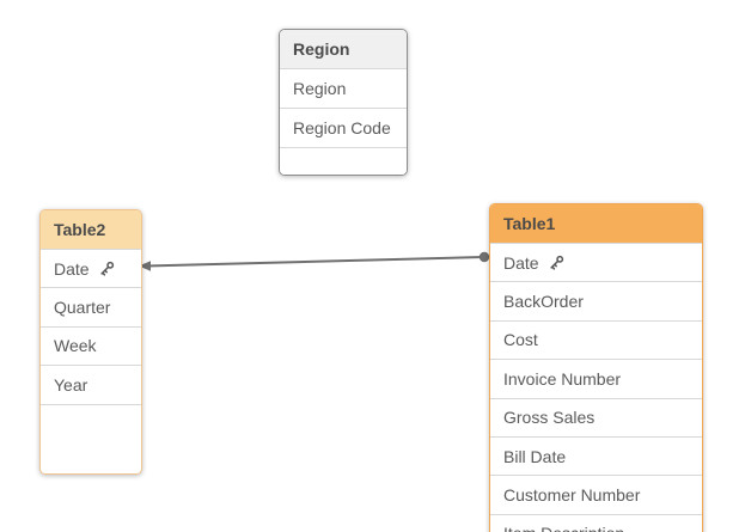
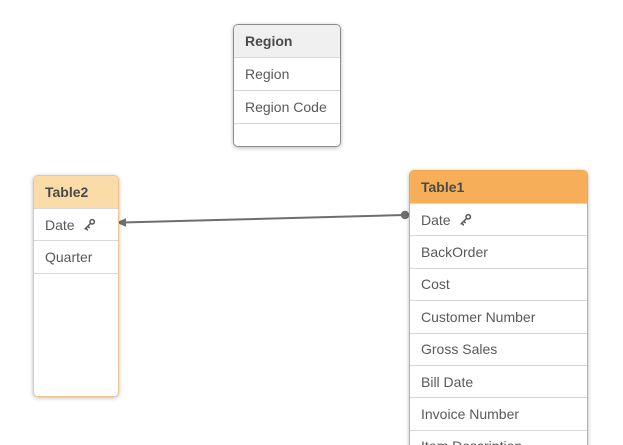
  Region
  Region
  Region Code
  Table2
  Date
  Quarter
- Week
- Year
  Table1
  Date
  BackOrder
  Cost
- Invoice Number
+ Customer Number
  Gross Sales
  Bill Date
- Customer Number
+ Invoice Number
